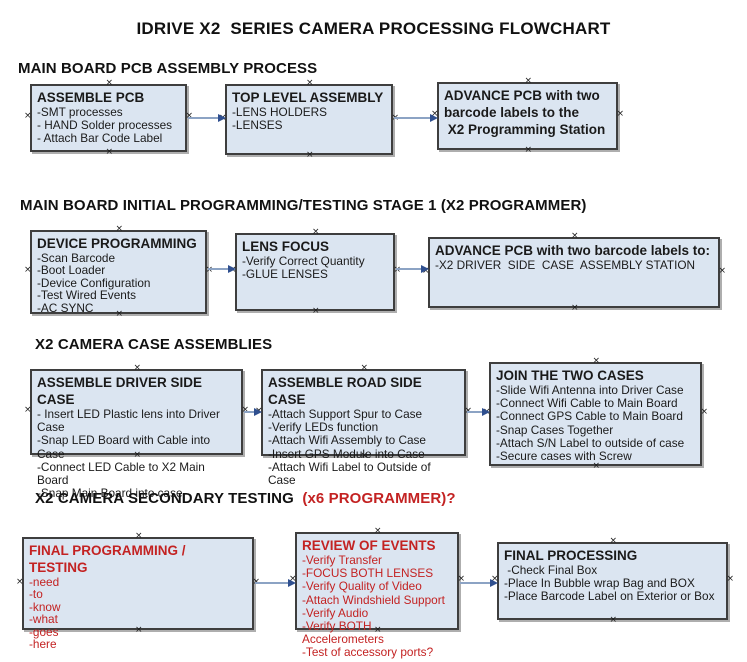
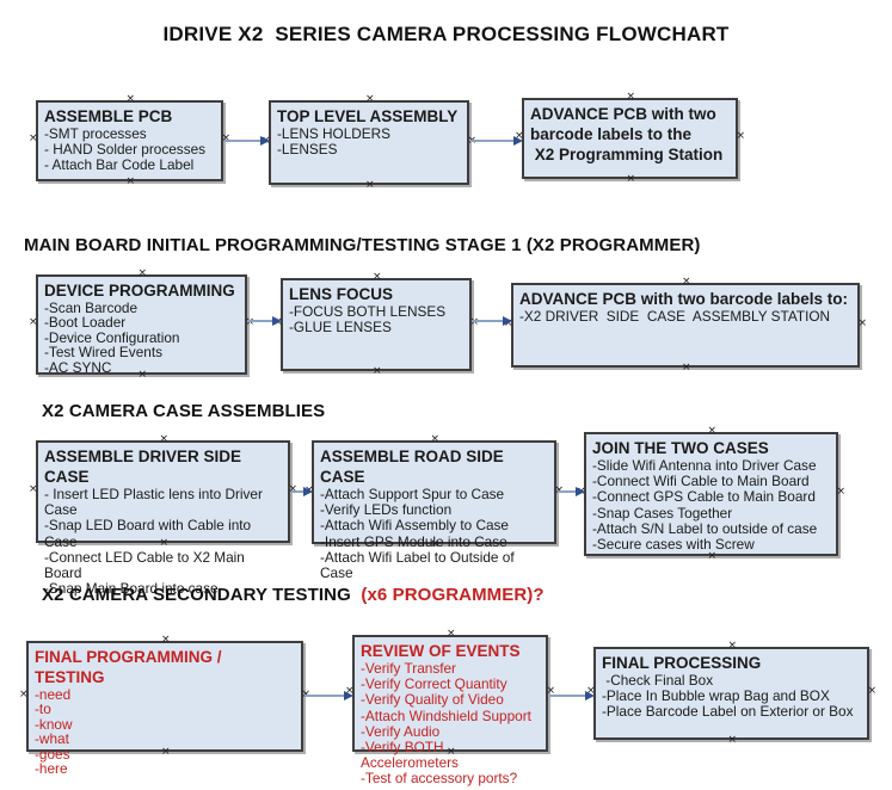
  IDRIVE X2 SERIES CAMERA PROCESSING FLOWCHART
- MAIN BOARD PCB ASSEMBLY PROCESS
  MAIN BOARD INITIAL PROGRAMMING/TESTING STAGE 1 (X2 PROGRAMMER)
  X2 CAMERA CASE ASSEMBLIES
  X2 CAMERA SECONDARY TESTING (x6 PROGRAMMER)?
  ASSEMBLE PCB
  -SMT processes
  - HAND Solder processes
  - Attach Bar Code Label
  TOP LEVEL ASSEMBLY
  -LENS HOLDERS
  -LENSES
  ADVANCE PCB with two barcode labels to the
  X2 Programming Station
  DEVICE PROGRAMMING
  -Scan Barcode
  -Boot Loader
  -Device Configuration
  -Test Wired Events
  -AC SYNC
  LENS FOCUS
- -Verify Correct Quantity
+ -FOCUS BOTH LENSES
  -GLUE LENSES
  ADVANCE PCB with two barcode labels to:
  -X2 DRIVER SIDE CASE ASSEMBLY STATION
  ASSEMBLE DRIVER SIDE CASE
  - Insert LED Plastic lens into Driver Case
  -Snap LED Board with Cable into Case
  -Connect LED Cable to X2 Main Board
  -Snap Main Board into case
  ASSEMBLE ROAD SIDE CASE
  -Attach Support Spur to Case
  -Verify LEDs function
  -Attach Wifi Assembly to Case
  -Insert GPS Module into Case
  -Attach Wifi Label to Outside of Case
  JOIN THE TWO CASES
  -Slide Wifi Antenna into Driver Case
  -Connect Wifi Cable to Main Board
  -Connect GPS Cable to Main Board
  -Snap Cases Together
  -Attach S/N Label to outside of case
  -Secure cases with Screw
  FINAL PROGRAMMING / TESTING
  -need
  -to
  -know
  -what
  -goes
  -here
  REVIEW OF EVENTS
  -Verify Transfer
- -FOCUS BOTH LENSES
+ -Verify Correct Quantity
  -Verify Quality of Video
  -Attach Windshield Support
  -Verify Audio
  -Verify BOTH Accelerometers
  -Test of accessory ports?
  FINAL PROCESSING
  -Check Final Box
  -Place In Bubble wrap Bag and BOX
  -Place Barcode Label on Exterior or Box
